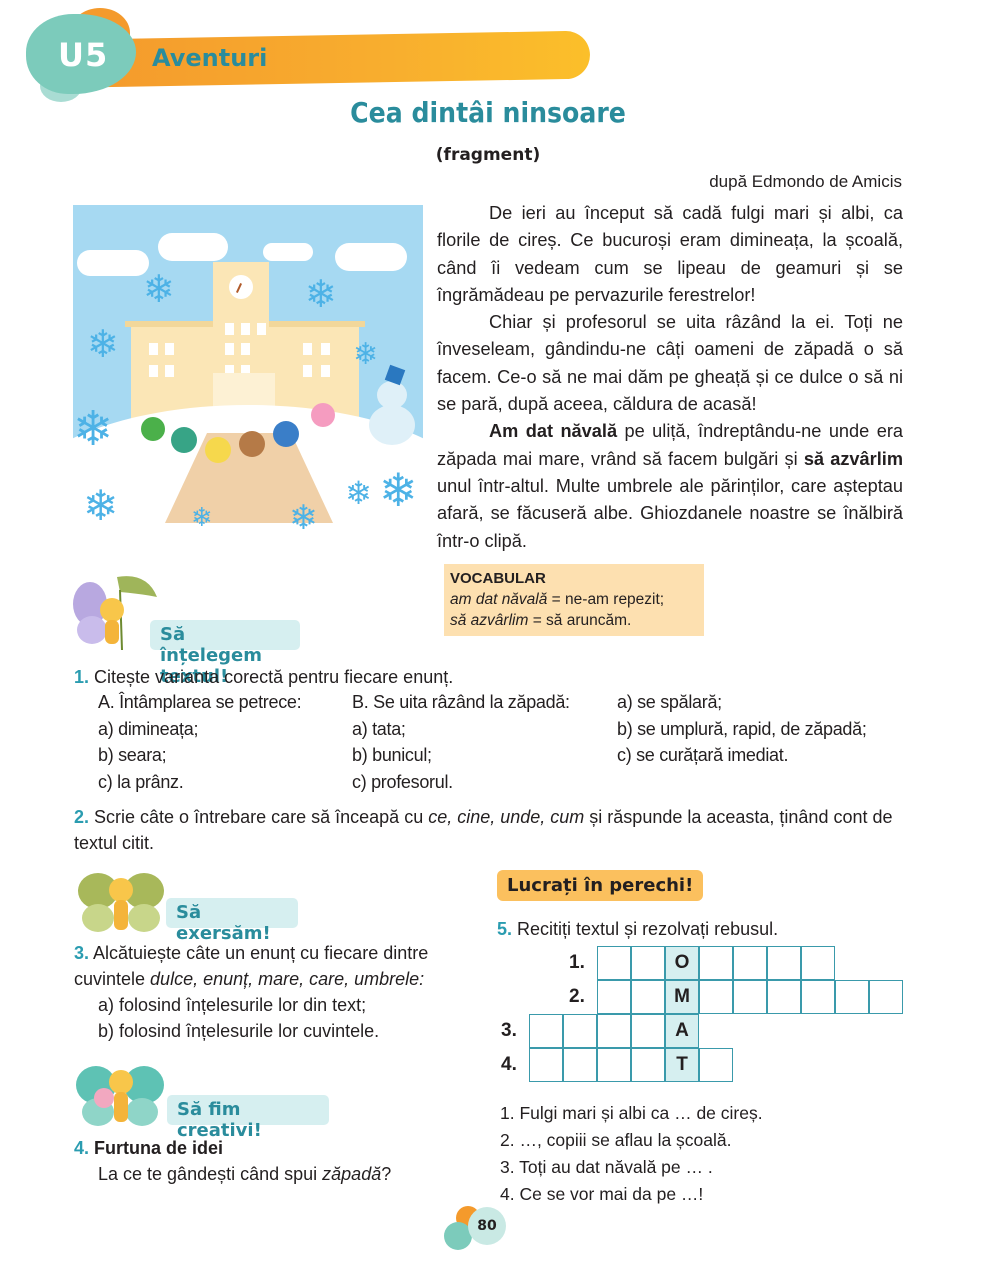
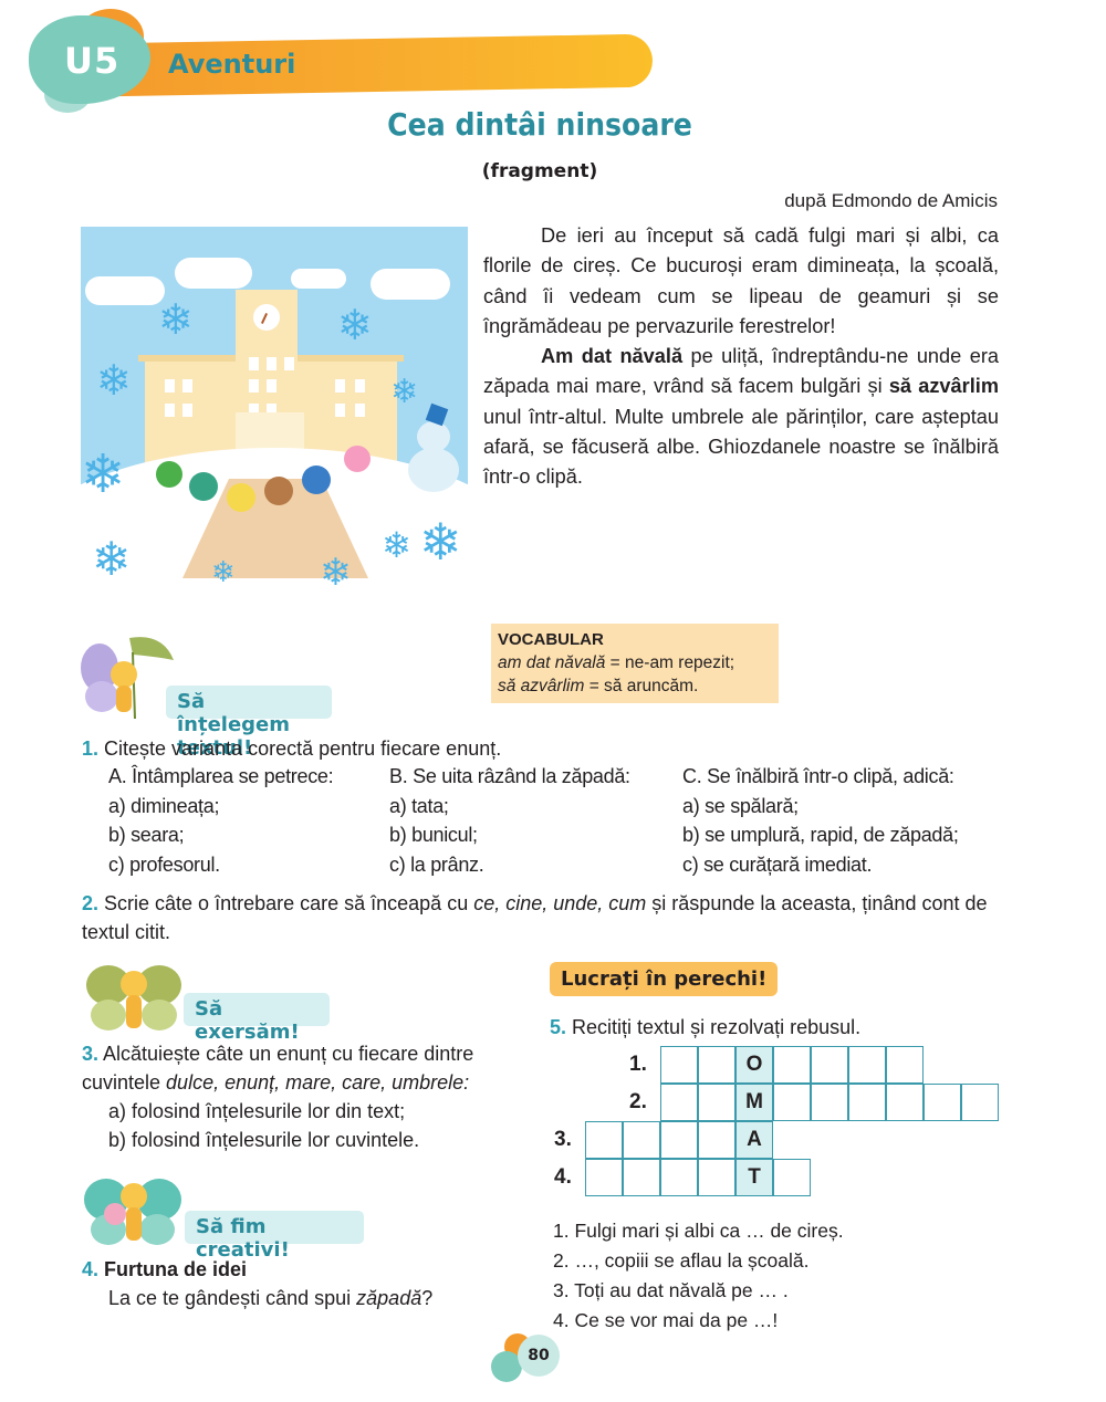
  U5
  Aventuri
  Cea dintâi ninsoare
  (fragment)
  după Edmondo de Amicis
  ❄
  ❄
  ❄
  ❄
  ❄
  ❄
  ❄
  ❄
  ❄
  ❄
  De ieri au început să cadă fulgi mari și albi, ca florile de cireș. Ce bucuroși eram dimineața, la școală, când îi vedeam cum se lipeau de geamuri și se îngrămădeau pe pervazurile ferestrelor!
- Chiar și profesorul se uita râzând la ei. Toți ne înveseleam, gândindu-ne câți oameni de zăpadă o să facem. Ce-o să ne mai dăm pe gheață și ce dulce o să ni se pară, după aceea, căldura de acasă!
  Am dat năvală pe uliță, îndreptându-ne unde era zăpada mai mare, vrând să facem bulgări și să azvârlim unul într-altul. Multe umbrele ale părinților, care așteptau afară, se făcuseră albe. Ghiozdanele noastre se înălbiră într-o clipă.
  VOCABULAR
  am dat năvală = ne-am repezit;
  să azvârlim = să aruncăm.
  Să înțelegem textul!
  1. Citește varianta corectă pentru fiecare enunț.
  A. Întâmplarea se petrece:
  a) dimineața;
  b) seara;
- c) la prânz.
+ c) profesorul.
  B. Se uita râzând la zăpadă:
  a) tata;
  b) bunicul;
- c) profesorul.
+ c) la prânz.
+ C. Se înălbiră într-o clipă, adică:
  a) se spălară;
  b) se umplură, rapid, de zăpadă;
  c) se curățară imediat.
  2. Scrie câte o întrebare care să înceapă cu ce, cine, unde, cum și răspunde la aceasta, ținând cont de textul citit.
  Să exersăm!
  3. Alcătuiește câte un enunț cu fiecare dintre cuvintele dulce, enunț, mare, care, umbrele:
  a) folosind înțelesurile lor din text;
  b) folosind înțelesurile lor cuvintele.
  Să fim creativi!
  4. Furtuna de idei
  La ce te gândești când spui zăpadă?
  Lucrați în perechi!
  5. Recitiți textul și rezolvați rebusul.
  1.
  O
  2.
  M
  3.
  A
  4.
  T
  1. Fulgi mari și albi ca … de cireș.
  2. …, copiii se aflau la școală.
  3. Toți au dat năvală pe … .
  4. Ce se vor mai da pe …!
  80
